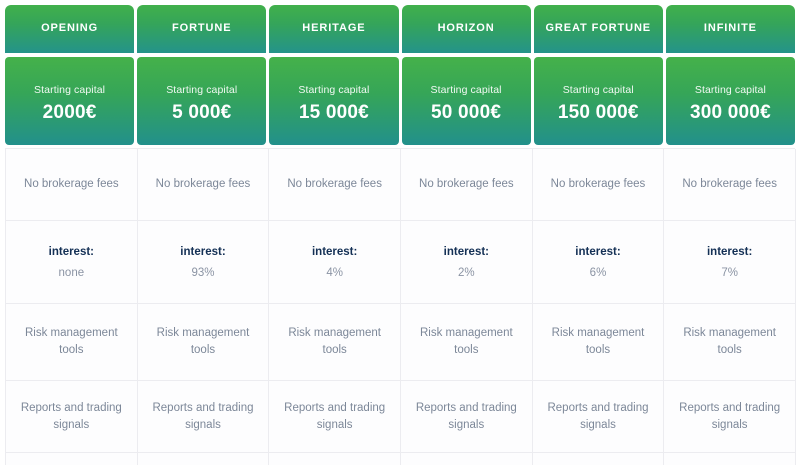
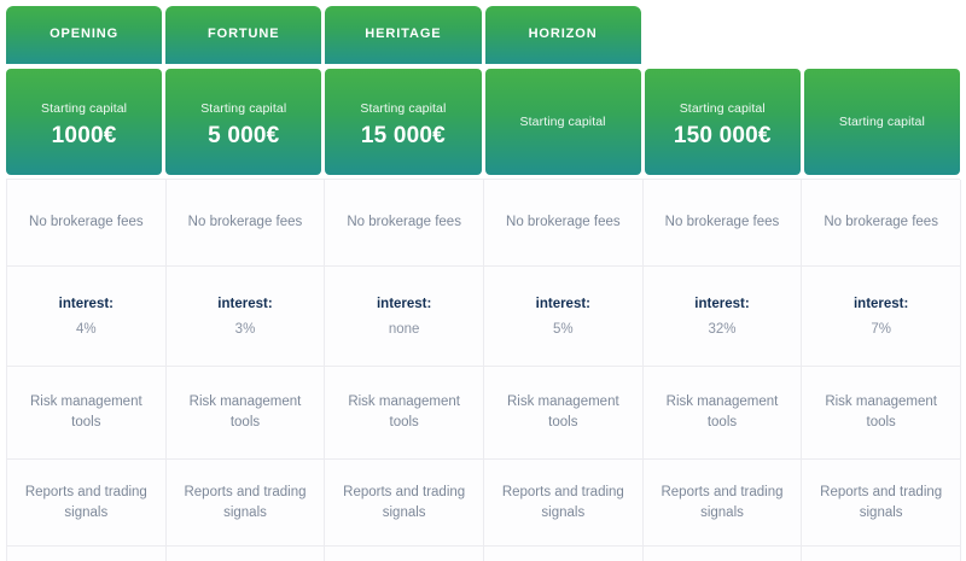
  OPENING
  FORTUNE
  HERITAGE
  HORIZON
- GREAT FORTUNE
- INFINITE
  Starting capital
- 2000€
+ 1000€
  Starting capital
  5 000€
  Starting capital
  15 000€
  Starting capital
- 50 000€
  Starting capital
  150 000€
  Starting capital
- 300 000€
  No brokerage fees
  No brokerage fees
  No brokerage fees
  No brokerage fees
  No brokerage fees
  No brokerage fees
  interest:
- none
+ 4%
  interest:
- 93%
+ 3%
  interest:
- 4%
+ none
  interest:
- 2%
+ 5%
  interest:
- 6%
+ 32%
  interest:
  7%
  Risk management tools
  Risk management tools
  Risk management tools
  Risk management tools
  Risk management tools
  Risk management tools
  Reports and trading signals
  Reports and trading signals
  Reports and trading signals
  Reports and trading signals
  Reports and trading signals
  Reports and trading signals
